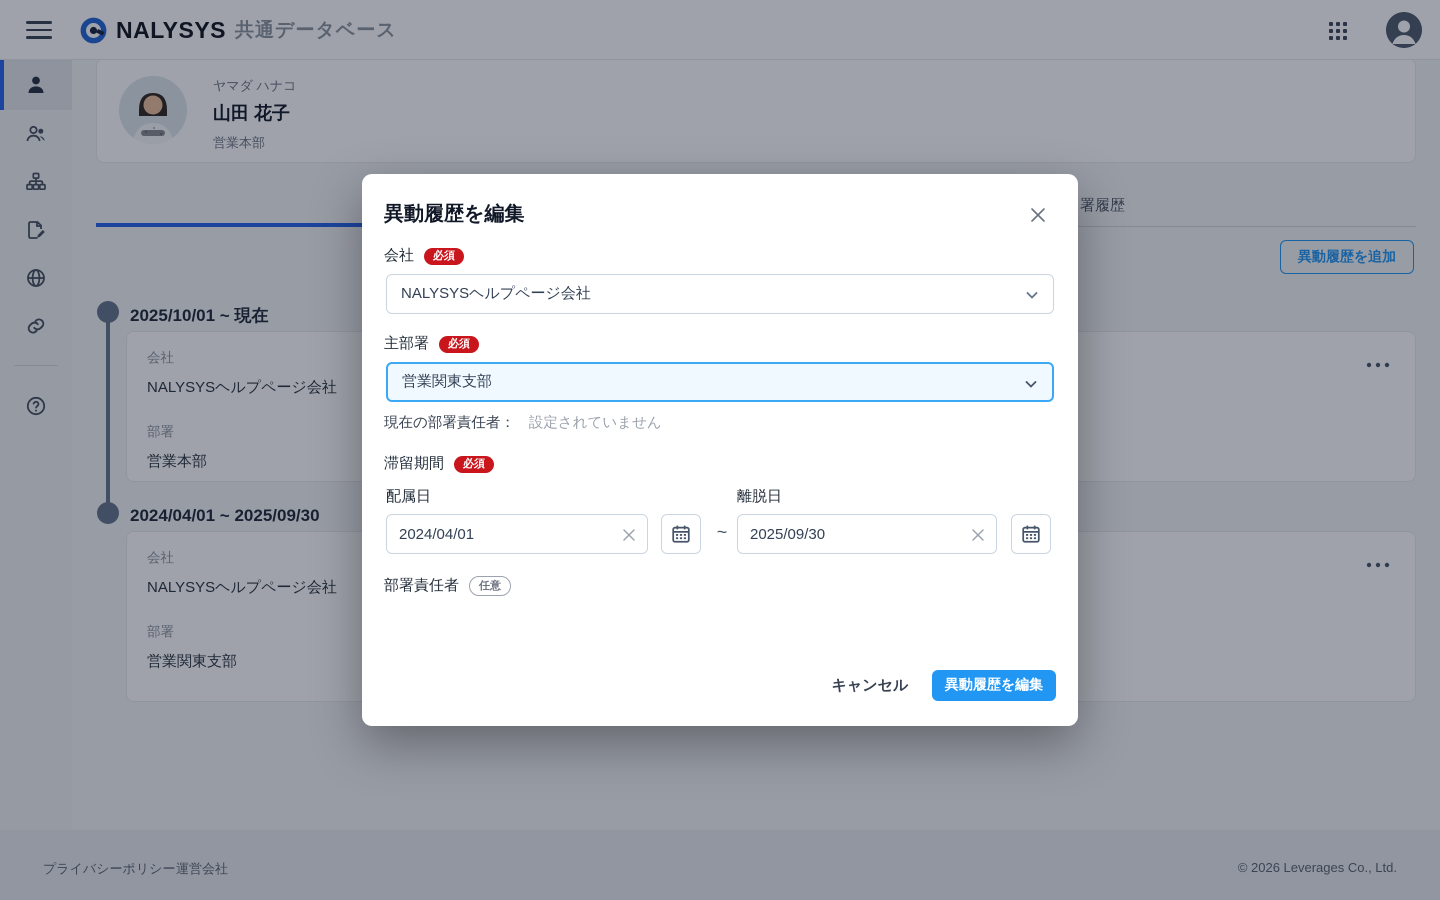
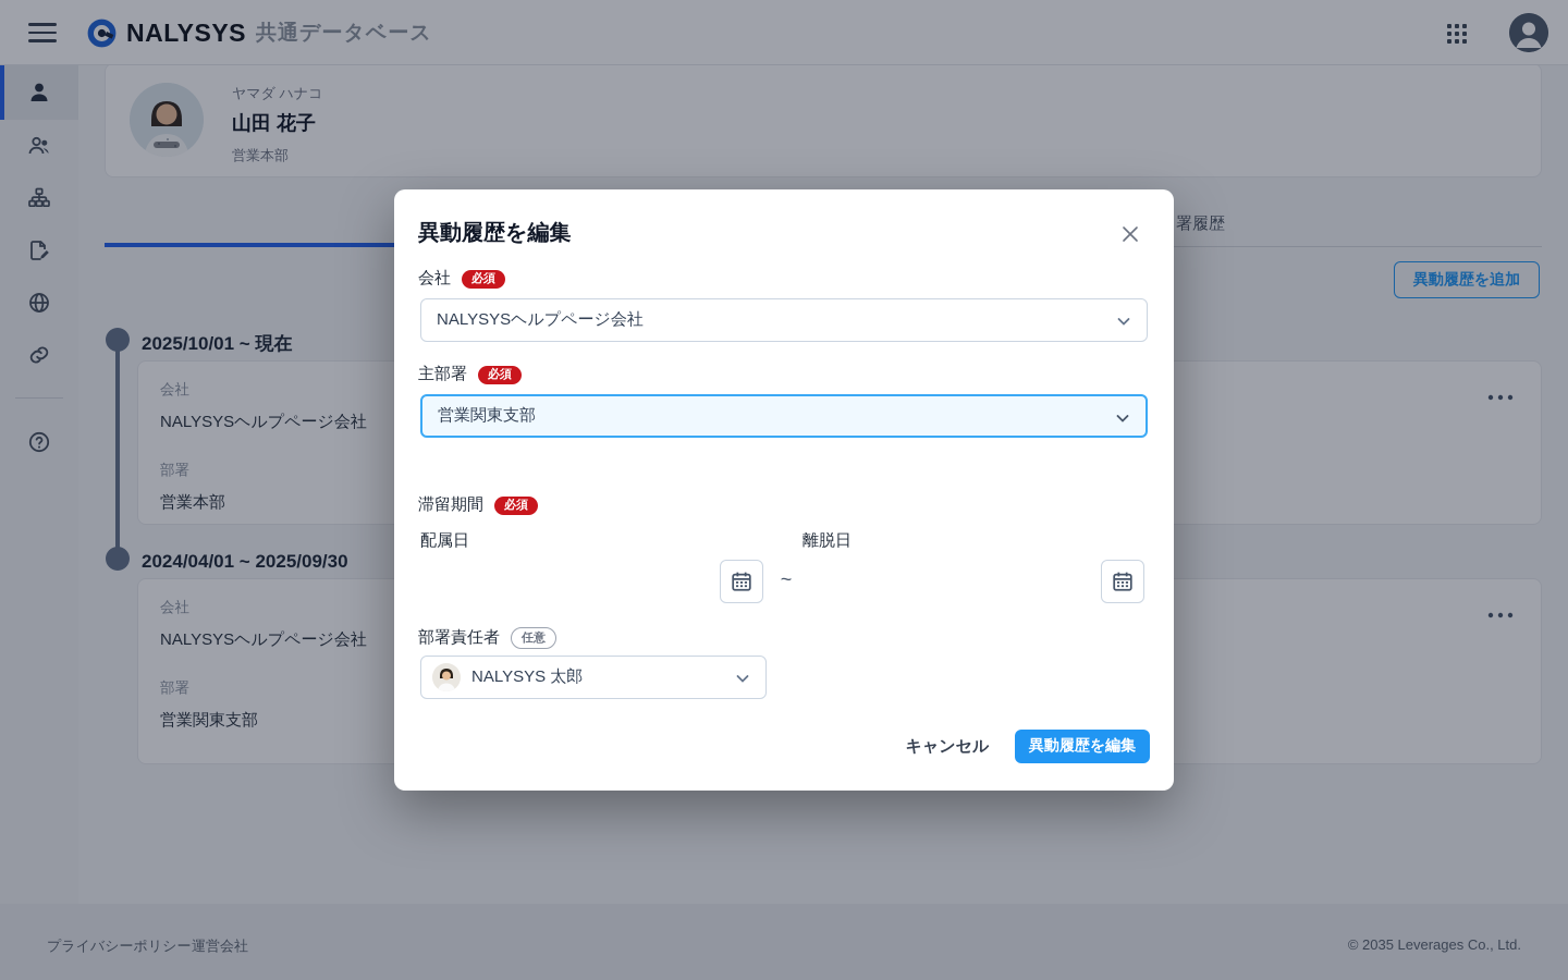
  NALYSYS
  共通データベース
  ヤマダ ハナコ
  山田 花子
  営業本部
  署履歴
  異動履歴を追加
  2025/10/01 ~ 現在
  会社
  NALYSYSヘルプページ会社
  部署
  営業本部
  2024/04/01 ~ 2025/09/30
  会社
  NALYSYSヘルプページ会社
  部署
  営業関東支部
  プライバシーポリシー
  運営会社
- © 2026 Leverages Co., Ltd.
+ © 2035 Leverages Co., Ltd.
  異動履歴を編集
  会社
  必須
  NALYSYSヘルプページ会社
  主部署
  必須
  営業関東支部
- 現在の部署責任者： 設定されていません
  滞留期間
  必須
  配属日
  離脱日
- 2024/04/01
  ~
- 2025/09/30
  部署責任者
  任意
+ NALYSYS 太郎
  キャンセル
  異動履歴を編集
